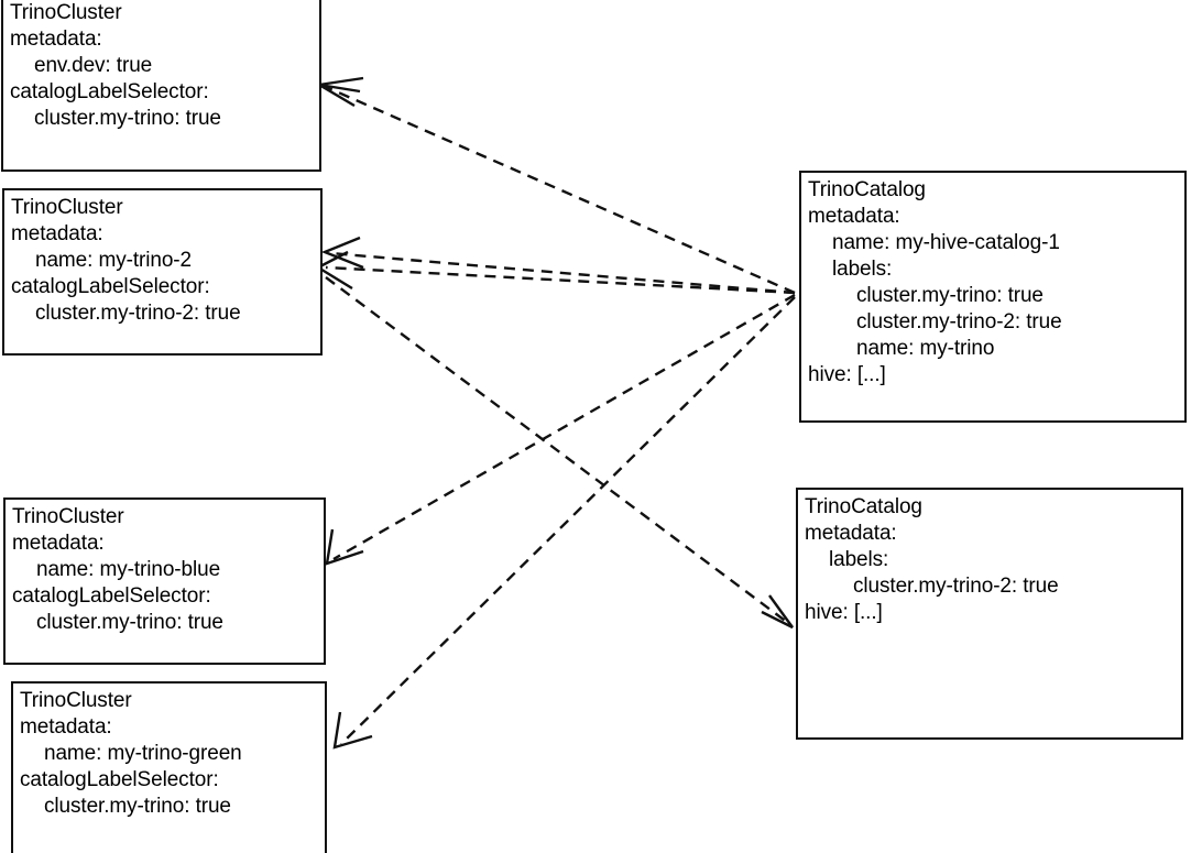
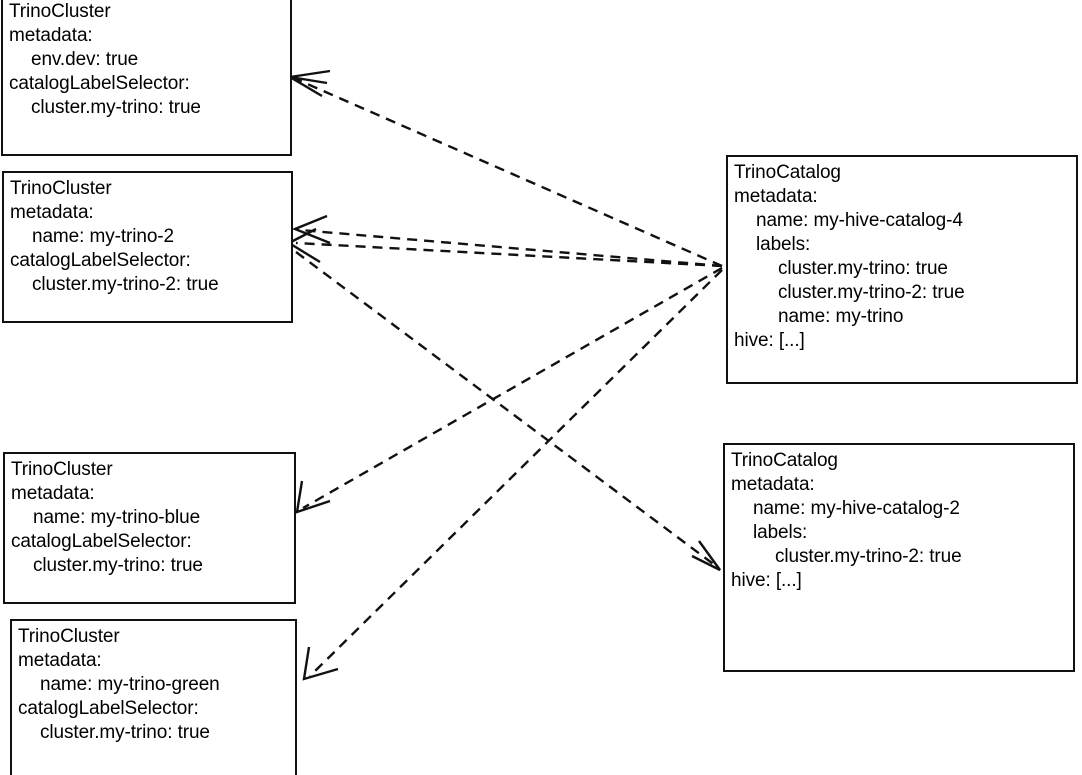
  TrinoCluster
  metadata:
  env.dev: true
  catalogLabelSelector:
  cluster.my-trino: true
  TrinoCluster
  metadata:
  name: my-trino-2
  catalogLabelSelector:
  cluster.my-trino-2: true
  TrinoCluster
  metadata:
  name: my-trino-blue
  catalogLabelSelector:
  cluster.my-trino: true
  TrinoCluster
  metadata:
  name: my-trino-green
  catalogLabelSelector:
  cluster.my-trino: true
  TrinoCatalog
  metadata:
- name: my-hive-catalog-1
+ name: my-hive-catalog-4
  labels:
  cluster.my-trino: true
  cluster.my-trino-2: true
  name: my-trino
  hive: [...]
  TrinoCatalog
  metadata:
+ name: my-hive-catalog-2
  labels:
  cluster.my-trino-2: true
  hive: [...]
